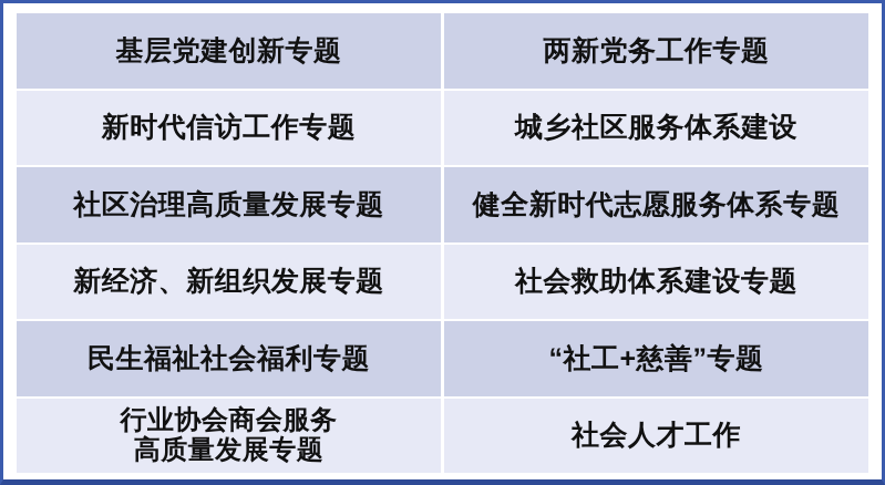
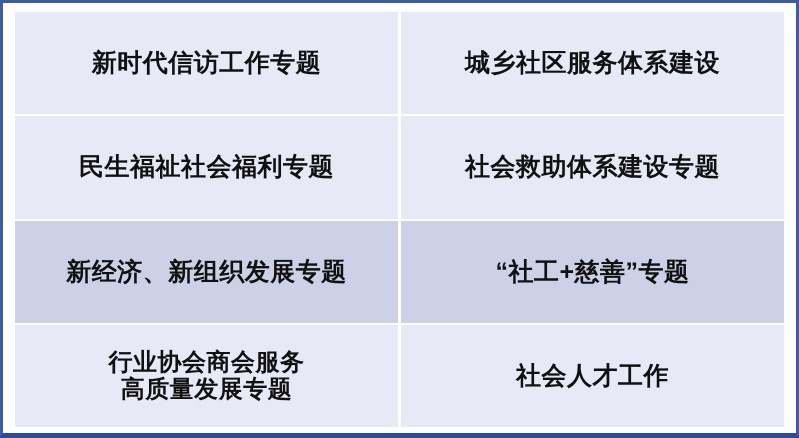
- 基层党建创新专题
- 两新党务工作专题
  新时代信访工作专题
  城乡社区服务体系建设
- 社区治理高质量发展专题
- 健全新时代志愿服务体系专题
- 新经济、新组织发展专题
+ 民生福祉社会福利专题
  社会救助体系建设专题
- 民生福祉社会福利专题
+ 新经济、新组织发展专题
  “社工+慈善”专题
  行业协会商会服务
  高质量发展专题
  社会人才工作
